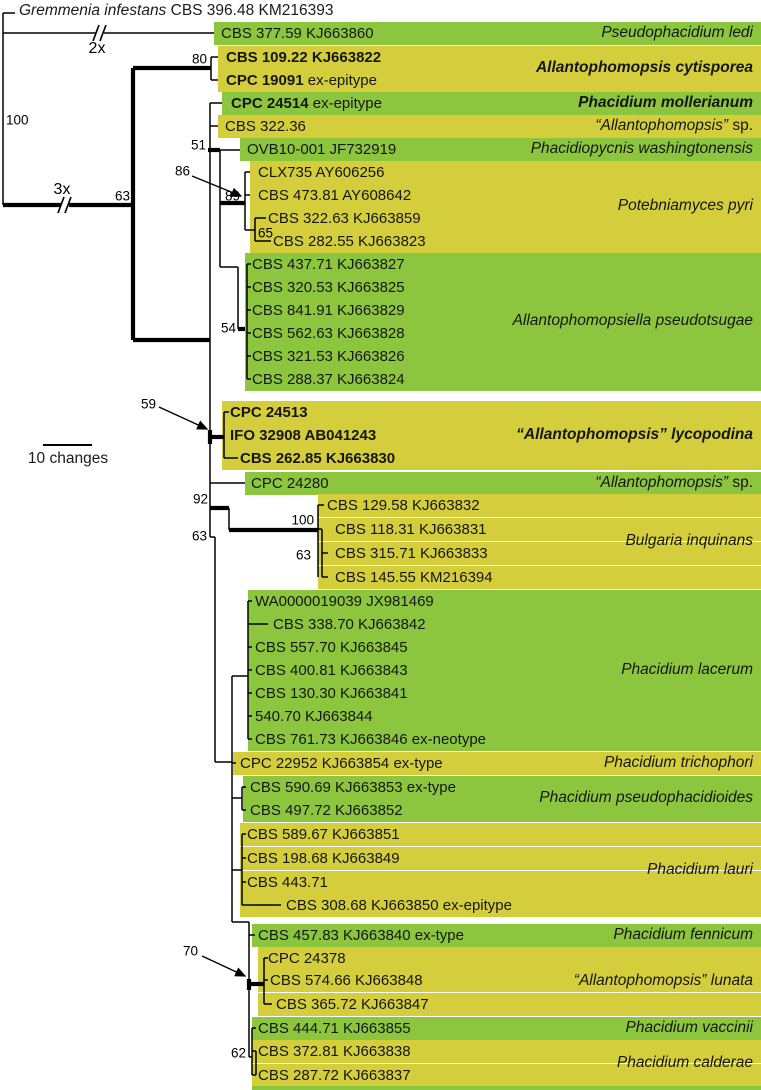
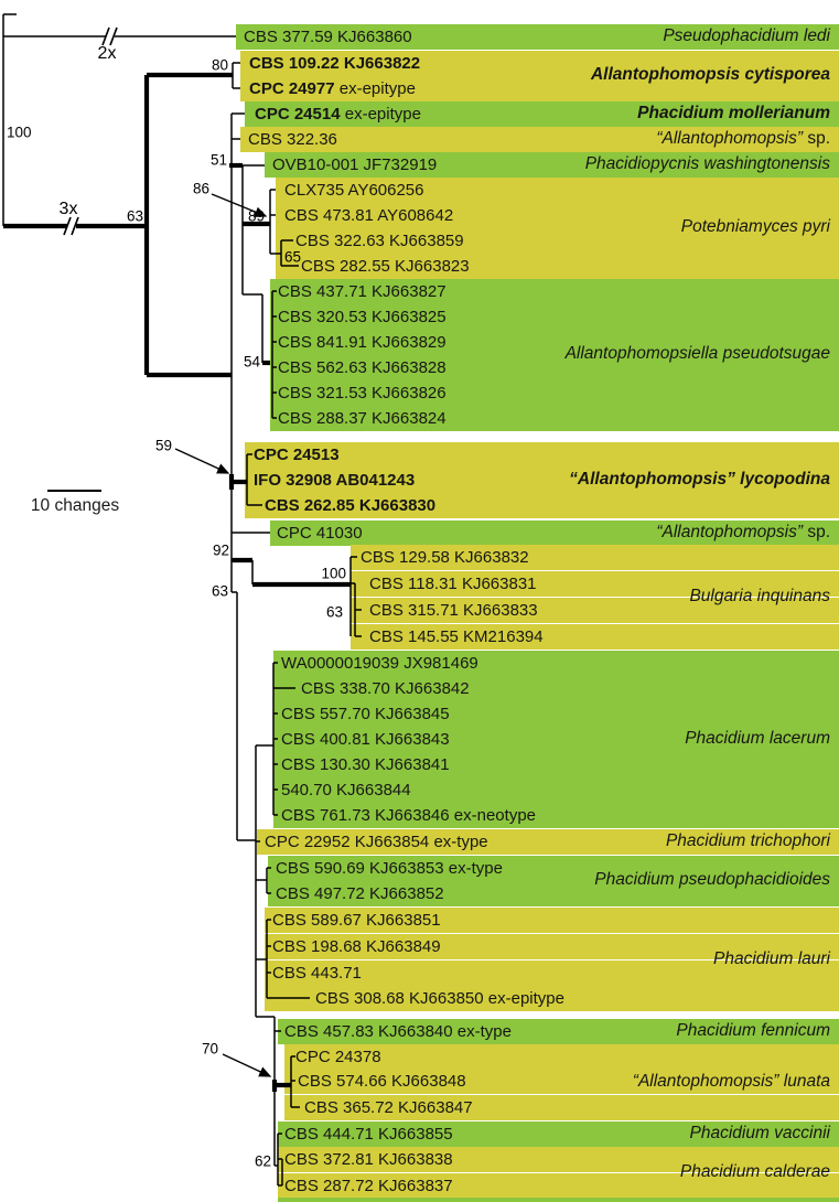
- Gremmenia infestans CBS 396.48 KM216393
  CBS 377.59 KJ663860
  CBS 109.22 KJ663822
- CPC 19091 ex-epitype
+ CPC 24977 ex-epitype
  CPC 24514 ex-epitype
  CBS 322.36
  OVB10-001 JF732919
  CLX735 AY606256
  CBS 473.81 AY608642
  CBS 322.63 KJ663859
  CBS 282.55 KJ663823
  CBS 437.71 KJ663827
  CBS 320.53 KJ663825
  CBS 841.91 KJ663829
  CBS 562.63 KJ663828
  CBS 321.53 KJ663826
  CBS 288.37 KJ663824
  CPC 24513
  IFO 32908 AB041243
  CBS 262.85 KJ663830
- CPC 24280
+ CPC 41030
  CBS 129.58 KJ663832
  CBS 118.31 KJ663831
  CBS 315.71 KJ663833
  CBS 145.55 KM216394
  WA0000019039 JX981469
  CBS 338.70 KJ663842
  CBS 557.70 KJ663845
  CBS 400.81 KJ663843
  CBS 130.30 KJ663841
  540.70 KJ663844
  CBS 761.73 KJ663846 ex-neotype
  CPC 22952 KJ663854 ex-type
  CBS 590.69 KJ663853 ex-type
  CBS 497.72 KJ663852
  CBS 589.67 KJ663851
  CBS 198.68 KJ663849
  CBS 443.71
  CBS 308.68 KJ663850 ex-epitype
  CBS 457.83 KJ663840 ex-type
  CPC 24378
  CBS 574.66 KJ663848
  CBS 365.72 KJ663847
  CBS 444.71 KJ663855
  CBS 372.81 KJ663838
  CBS 287.72 KJ663837
  Pseudophacidium ledi
  Allantophomopsis cytisporea
  Phacidium mollerianum
  “Allantophomopsis” sp.
  Phacidiopycnis washingtonensis
  Potebniamyces pyri
  Allantophomopsiella pseudotsugae
  “Allantophomopsis” lycopodina
  “Allantophomopsis” sp.
  Bulgaria inquinans
  Phacidium lacerum
  Phacidium trichophori
  Phacidium pseudophacidioides
  Phacidium lauri
  Phacidium fennicum
  “Allantophomopsis” lunata
  Phacidium vaccinii
  Phacidium calderae
  100
  80
  63
  51
  86
  89
  65
  54
  59
  92
  100
  63
  63
  70
  62
  2x
  3x
  10 changes
